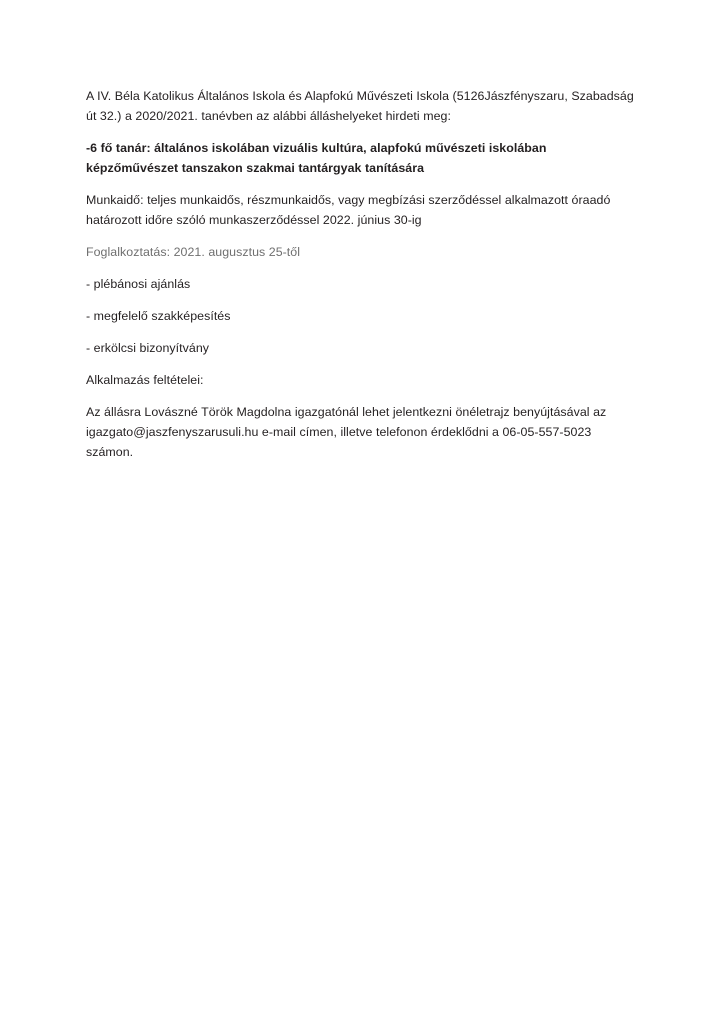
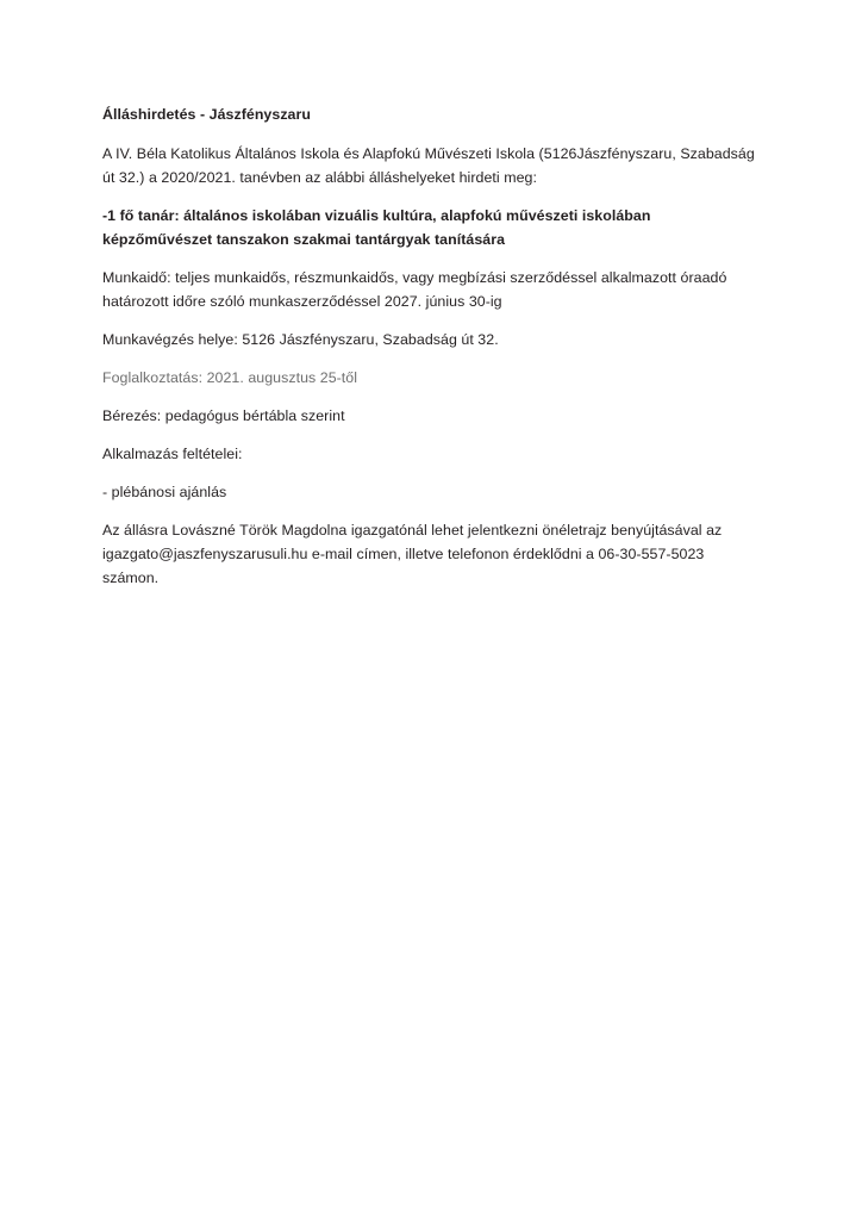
+ Álláshirdetés - Jászfényszaru
  A IV. Béla Katolikus Általános Iskola és Alapfokú Művészeti Iskola (5126Jászfényszaru, Szabadság út 32.) a 2020/2021. tanévben az alábbi álláshelyeket hirdeti meg:
- -6 fő tanár: általános iskolában vizuális kultúra, alapfokú művészeti iskolában képzőművészet tanszakon szakmai tantárgyak tanítására
+ -1 fő tanár: általános iskolában vizuális kultúra, alapfokú művészeti iskolában képzőművészet tanszakon szakmai tantárgyak tanítására
- Munkaidő: teljes munkaidős, részmunkaidős, vagy megbízási szerződéssel alkalmazott óraadó határozott időre szóló munkaszerződéssel 2022. június 30-ig
+ Munkaidő: teljes munkaidős, részmunkaidős, vagy megbízási szerződéssel alkalmazott óraadó határozott időre szóló munkaszerződéssel 2027. június 30-ig
+ Munkavégzés helye: 5126 Jászfényszaru, Szabadság út 32.
  Foglalkoztatás: 2021. augusztus 25-től
+ Bérezés: pedagógus bértábla szerint
- - plébánosi ajánlás
+ Alkalmazás feltételei:
- - megfelelő szakképesítés
- - erkölcsi bizonyítvány
- Alkalmazás feltételei:
+ - plébánosi ajánlás
- Az állásra Lovászné Török Magdolna igazgatónál lehet jelentkezni önéletrajz benyújtásával az igazgato@jaszfenyszarusuli.hu e-mail címen, illetve telefonon érdeklődni a 06-05-557-5023 számon.
+ Az állásra Lovászné Török Magdolna igazgatónál lehet jelentkezni önéletrajz benyújtásával az igazgato@jaszfenyszarusuli.hu e-mail címen, illetve telefonon érdeklődni a 06-30-557-5023 számon.
